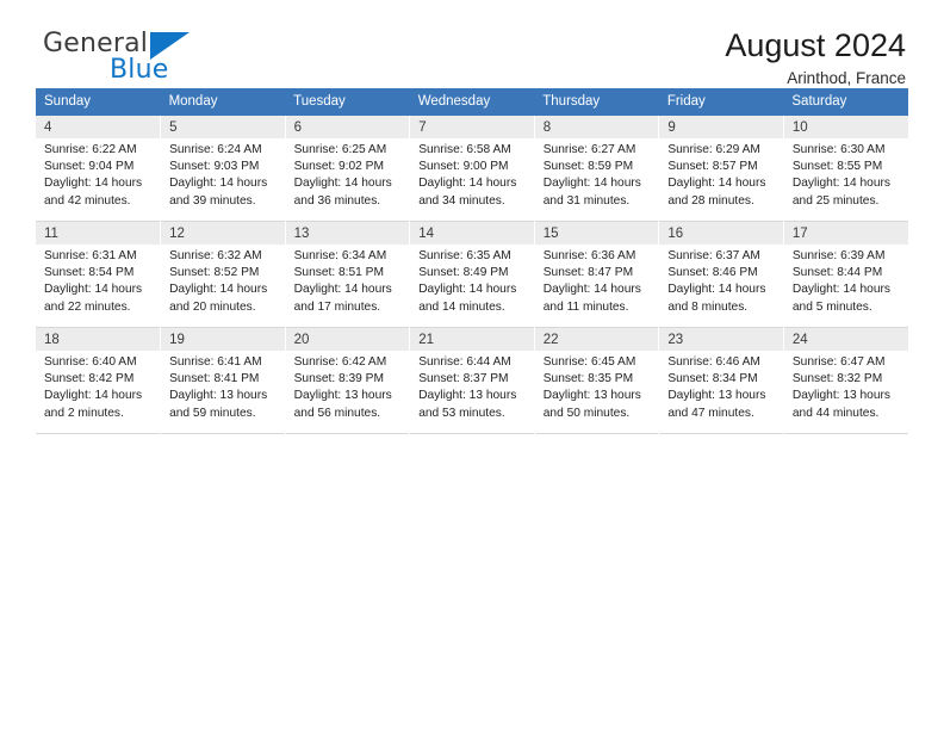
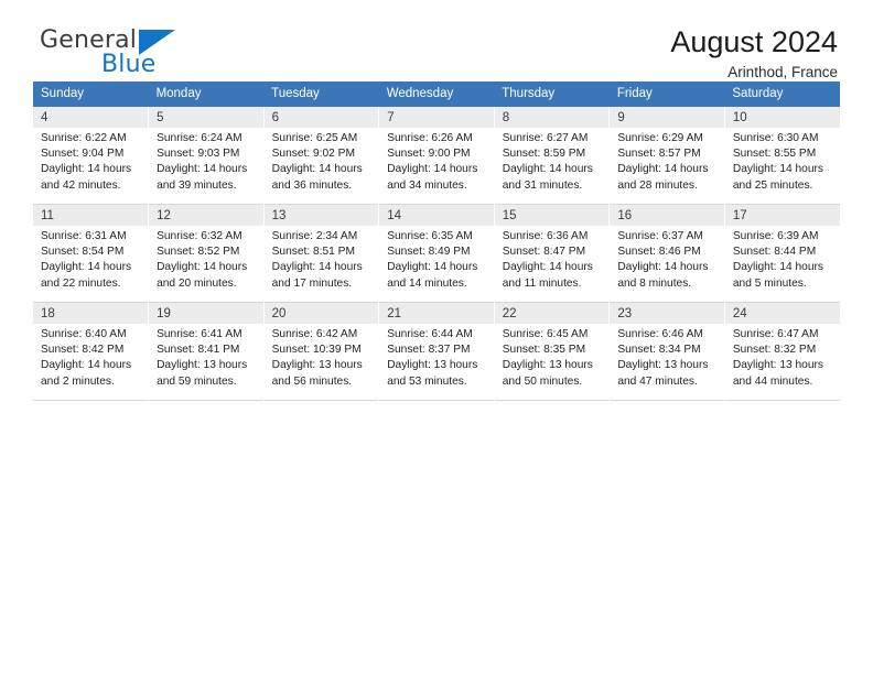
  General
  Blue
  August 2024
  Arinthod, France
  Sunday	Monday	Tuesday	Wednesday	Thursday	Friday	Saturday
- 4Sunrise: 6:22 AMSunset: 9:04 PMDaylight: 14 hoursand 42 minutes.	5Sunrise: 6:24 AMSunset: 9:03 PMDaylight: 14 hoursand 39 minutes.	6Sunrise: 6:25 AMSunset: 9:02 PMDaylight: 14 hoursand 36 minutes.	7Sunrise: 6:58 AMSunset: 9:00 PMDaylight: 14 hoursand 34 minutes.	8Sunrise: 6:27 AMSunset: 8:59 PMDaylight: 14 hoursand 31 minutes.	9Sunrise: 6:29 AMSunset: 8:57 PMDaylight: 14 hoursand 28 minutes.	10Sunrise: 6:30 AMSunset: 8:55 PMDaylight: 14 hoursand 25 minutes.
+ 4Sunrise: 6:22 AMSunset: 9:04 PMDaylight: 14 hoursand 42 minutes.	5Sunrise: 6:24 AMSunset: 9:03 PMDaylight: 14 hoursand 39 minutes.	6Sunrise: 6:25 AMSunset: 9:02 PMDaylight: 14 hoursand 36 minutes.	7Sunrise: 6:26 AMSunset: 9:00 PMDaylight: 14 hoursand 34 minutes.	8Sunrise: 6:27 AMSunset: 8:59 PMDaylight: 14 hoursand 31 minutes.	9Sunrise: 6:29 AMSunset: 8:57 PMDaylight: 14 hoursand 28 minutes.	10Sunrise: 6:30 AMSunset: 8:55 PMDaylight: 14 hoursand 25 minutes.
- 11Sunrise: 6:31 AMSunset: 8:54 PMDaylight: 14 hoursand 22 minutes.	12Sunrise: 6:32 AMSunset: 8:52 PMDaylight: 14 hoursand 20 minutes.	13Sunrise: 6:34 AMSunset: 8:51 PMDaylight: 14 hoursand 17 minutes.	14Sunrise: 6:35 AMSunset: 8:49 PMDaylight: 14 hoursand 14 minutes.	15Sunrise: 6:36 AMSunset: 8:47 PMDaylight: 14 hoursand 11 minutes.	16Sunrise: 6:37 AMSunset: 8:46 PMDaylight: 14 hoursand 8 minutes.	17Sunrise: 6:39 AMSunset: 8:44 PMDaylight: 14 hoursand 5 minutes.
+ 11Sunrise: 6:31 AMSunset: 8:54 PMDaylight: 14 hoursand 22 minutes.	12Sunrise: 6:32 AMSunset: 8:52 PMDaylight: 14 hoursand 20 minutes.	13Sunrise: 2:34 AMSunset: 8:51 PMDaylight: 14 hoursand 17 minutes.	14Sunrise: 6:35 AMSunset: 8:49 PMDaylight: 14 hoursand 14 minutes.	15Sunrise: 6:36 AMSunset: 8:47 PMDaylight: 14 hoursand 11 minutes.	16Sunrise: 6:37 AMSunset: 8:46 PMDaylight: 14 hoursand 8 minutes.	17Sunrise: 6:39 AMSunset: 8:44 PMDaylight: 14 hoursand 5 minutes.
- 18Sunrise: 6:40 AMSunset: 8:42 PMDaylight: 14 hoursand 2 minutes.	19Sunrise: 6:41 AMSunset: 8:41 PMDaylight: 13 hoursand 59 minutes.	20Sunrise: 6:42 AMSunset: 8:39 PMDaylight: 13 hoursand 56 minutes.	21Sunrise: 6:44 AMSunset: 8:37 PMDaylight: 13 hoursand 53 minutes.	22Sunrise: 6:45 AMSunset: 8:35 PMDaylight: 13 hoursand 50 minutes.	23Sunrise: 6:46 AMSunset: 8:34 PMDaylight: 13 hoursand 47 minutes.	24Sunrise: 6:47 AMSunset: 8:32 PMDaylight: 13 hoursand 44 minutes.
+ 18Sunrise: 6:40 AMSunset: 8:42 PMDaylight: 14 hoursand 2 minutes.	19Sunrise: 6:41 AMSunset: 8:41 PMDaylight: 13 hoursand 59 minutes.	20Sunrise: 6:42 AMSunset: 10:39 PMDaylight: 13 hoursand 56 minutes.	21Sunrise: 6:44 AMSunset: 8:37 PMDaylight: 13 hoursand 53 minutes.	22Sunrise: 6:45 AMSunset: 8:35 PMDaylight: 13 hoursand 50 minutes.	23Sunrise: 6:46 AMSunset: 8:34 PMDaylight: 13 hoursand 47 minutes.	24Sunrise: 6:47 AMSunset: 8:32 PMDaylight: 13 hoursand 44 minutes.
